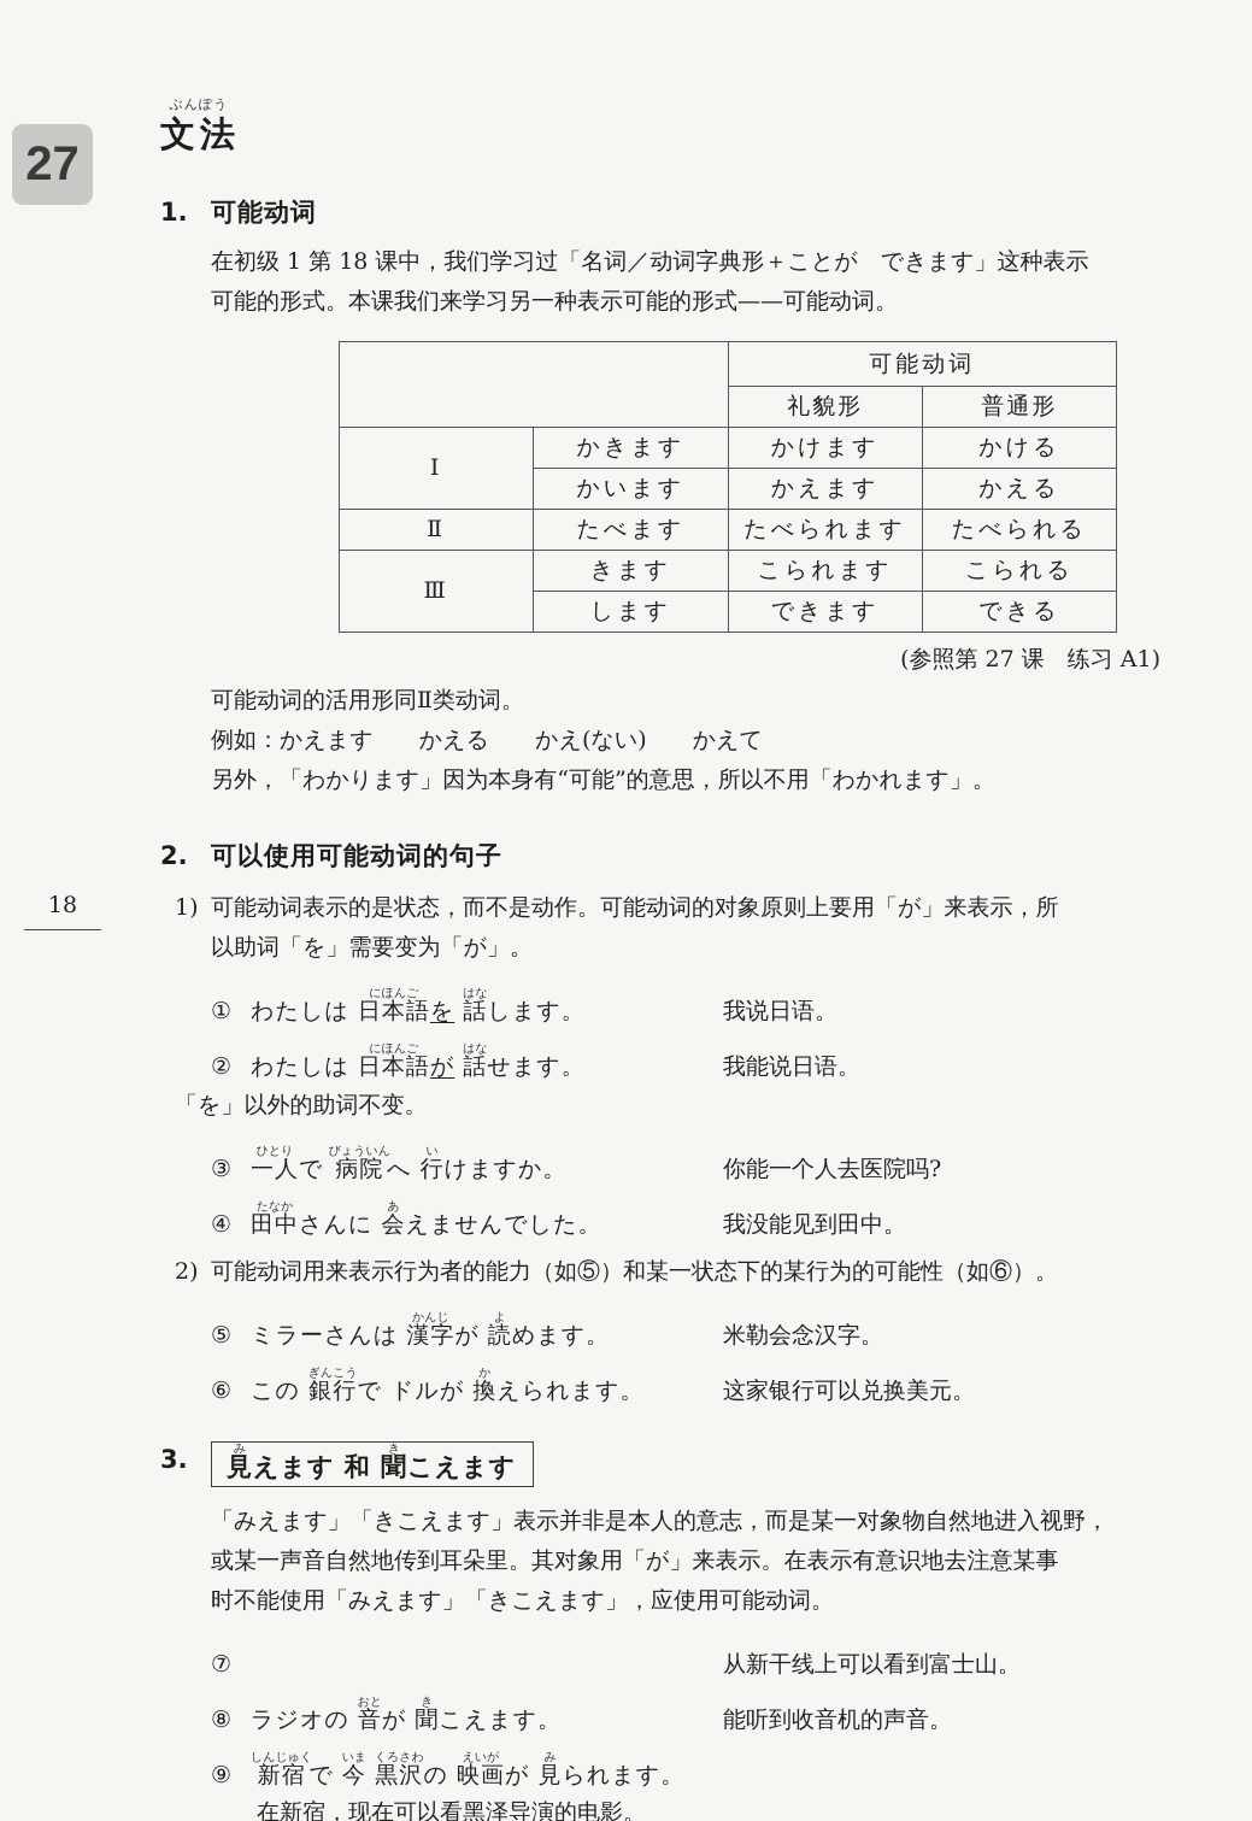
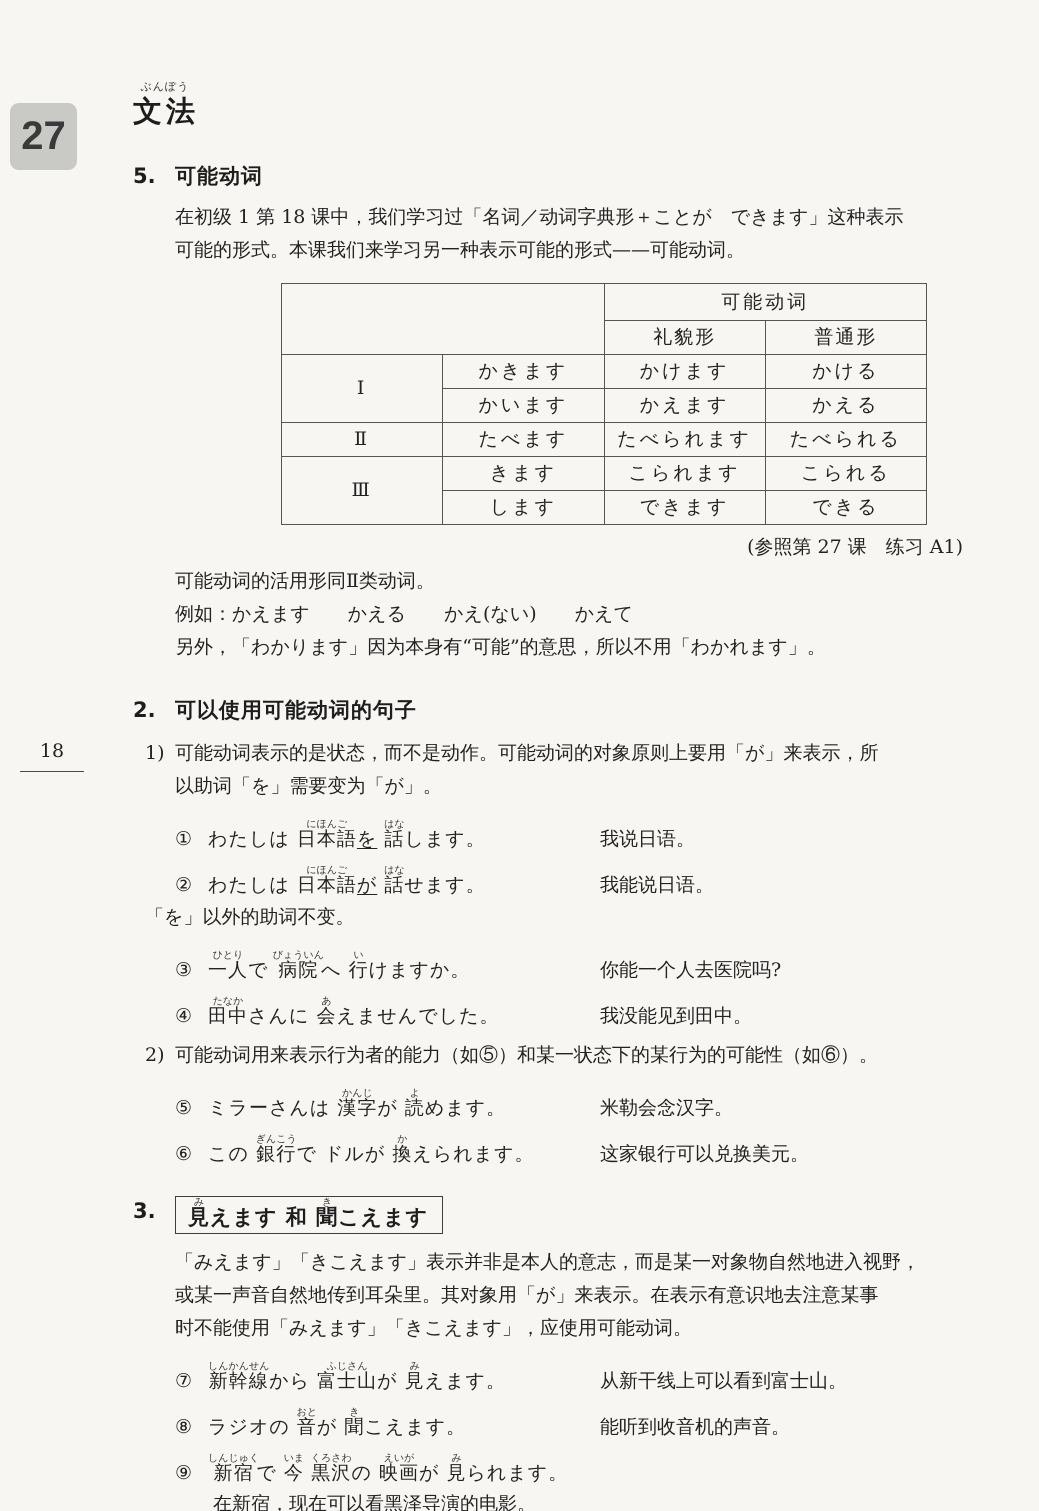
  27
  18
  ぶんぽう
  文法
- 1.
+ 5.
  可能动词
  在初级 1 第 18 课中，我们学习过「名词／动词字典形＋ことが できます」这种表示
  可能的形式。本课我们来学习另一种表示可能的形式——可能动词。
  	可能动词
  礼貌形	普通形
  Ⅰ	かきます	かけます	かける
  かいます	かえます	かえる
  Ⅱ	たべます	たべられます	たべられる
  Ⅲ	きます	こられます	こられる
  します	できます	できる
  (参照第 27 课 练习 A1)
  可能动词的活用形同Ⅱ类动词。
  例如：かえます かえる かえ(ない) かえて
  另外，「わかります」因为本身有“可能”的意思，所以不用「わかれます」。
  2.
  可以使用可能动词的句子
  1)
  可能动词表示的是状态，而不是动作。可能动词的对象原则上要用「が」来表示，所
  以助词「を」需要变为「が」。
  ①
  わたしは 日本語にほんごを 話はなします。
  我说日语。
  ②
  わたしは 日本語にほんごが 話はなせます。
  我能说日语。
  「を」以外的助词不变。
  ③
  一人ひとりで 病院びょういんへ 行いけますか。
  你能一个人去医院吗?
  ④
  田中たなかさんに 会あえませんでした。
  我没能见到田中。
  2)
  可能动词用来表示行为者的能力（如⑤）和某一状态下的某行为的可能性（如⑥）。
  ⑤
  ミラーさんは 漢字かんじが 読よめます。
  米勒会念汉字。
  ⑥
  この 銀行ぎんこうで ドルが 換かえられます。
  这家银行可以兑换美元。
  3.
  見みえます 和 聞きこえます
  「みえます」「きこえます」表示并非是本人的意志，而是某一对象物自然地进入视野，
  或某一声音自然地传到耳朵里。其对象用「が」来表示。在表示有意识地去注意某事
  时不能使用「みえます」「きこえます」，应使用可能动词。
  ⑦
+ 新幹線しんかんせんから 富士山ふじさんが 見みえます。
  从新干线上可以看到富士山。
  ⑧
  ラジオの 音おとが 聞きこえます。
  能听到收音机的声音。
  ⑨
  新宿しんじゅくで 今いま 黒沢くろさわの 映画えいがが 見みられます。
  在新宿，现在可以看黑泽导演的电影。
